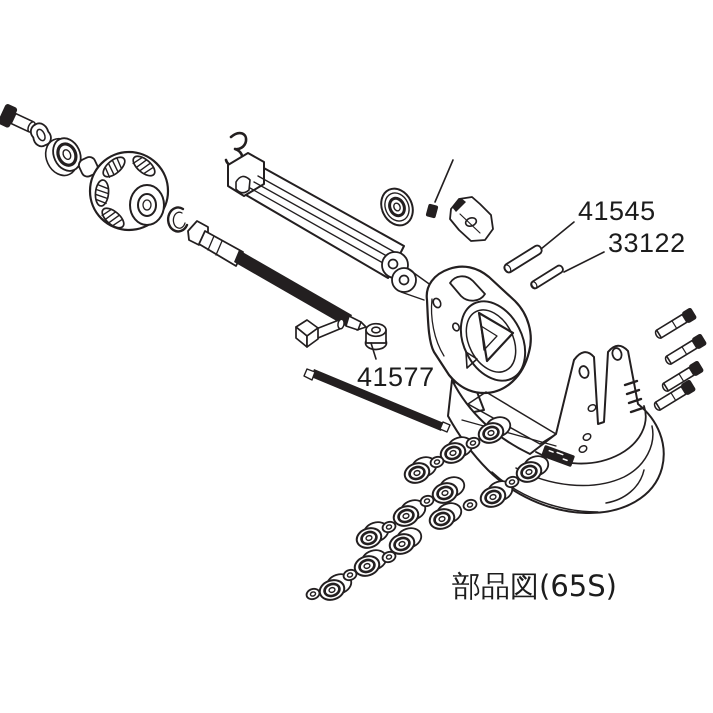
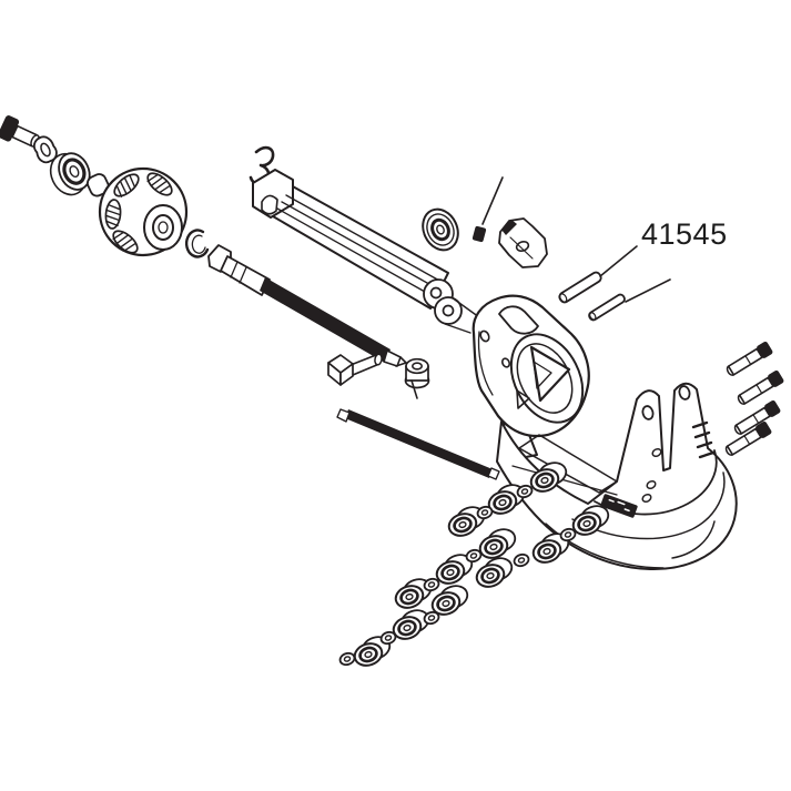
  41545
- 33122
- 41577
- 部品図(65S)
